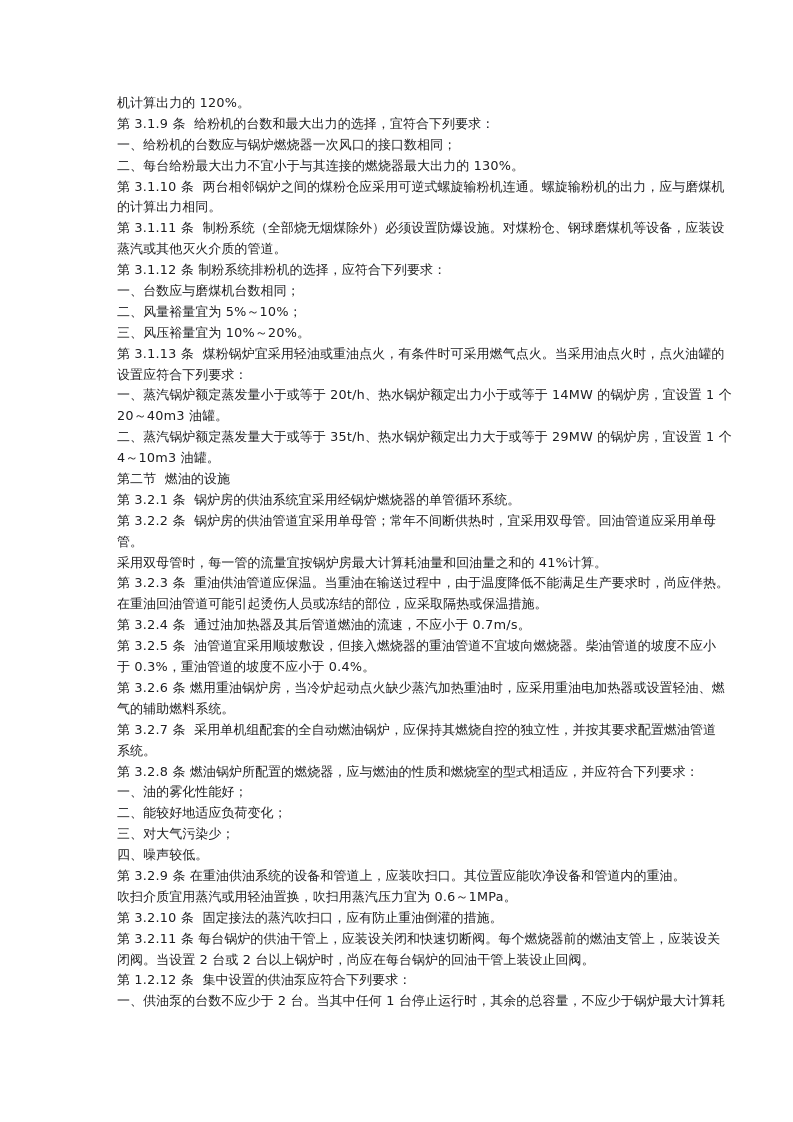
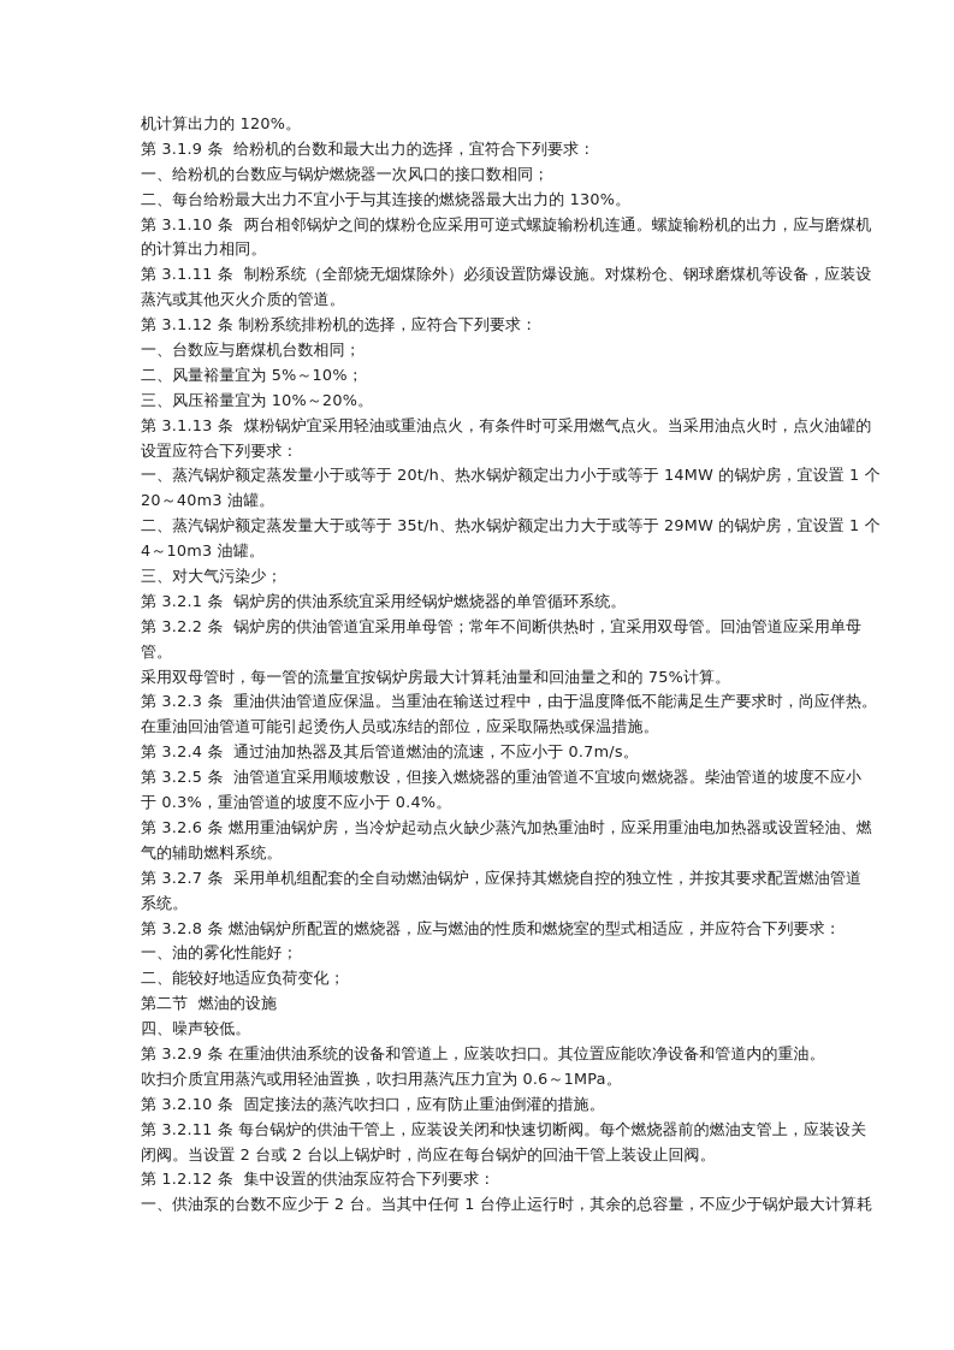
  机计算出力的 120%。
  第 3.1.9 条 给粉机的台数和最大出力的选择，宜符合下列要求：
  一、给粉机的台数应与锅炉燃烧器一次风口的接口数相同；
  二、每台给粉最大出力不宜小于与其连接的燃烧器最大出力的 130%。
  第 3.1.10 条 两台相邻锅炉之间的煤粉仓应采用可逆式螺旋输粉机连通。螺旋输粉机的出力，应与磨煤机
  的计算出力相同。
  第 3.1.11 条 制粉系统（全部烧无烟煤除外）必须设置防爆设施。对煤粉仓、钢球磨煤机等设备，应装设
  蒸汽或其他灭火介质的管道。
  第 3.1.12 条 制粉系统排粉机的选择，应符合下列要求：
  一、台数应与磨煤机台数相同；
  二、风量裕量宜为 5%～10%；
  三、风压裕量宜为 10%～20%。
  第 3.1.13 条 煤粉锅炉宜采用轻油或重油点火，有条件时可采用燃气点火。当采用油点火时，点火油罐的
  设置应符合下列要求：
  一、蒸汽锅炉额定蒸发量小于或等于 20t/h、热水锅炉额定出力小于或等于 14MW 的锅炉房，宜设置 1 个
  20～40m3 油罐。
  二、蒸汽锅炉额定蒸发量大于或等于 35t/h、热水锅炉额定出力大于或等于 29MW 的锅炉房，宜设置 1 个
  4～10m3 油罐。
- 第二节 燃油的设施
+ 三、对大气污染少；
  第 3.2.1 条 锅炉房的供油系统宜采用经锅炉燃烧器的单管循环系统。
  第 3.2.2 条 锅炉房的供油管道宜采用单母管；常年不间断供热时，宜采用双母管。回油管道应采用单母
  管。
- 采用双母管时，每一管的流量宜按锅炉房最大计算耗油量和回油量之和的 41%计算。
+ 采用双母管时，每一管的流量宜按锅炉房最大计算耗油量和回油量之和的 75%计算。
  第 3.2.3 条 重油供油管道应保温。当重油在输送过程中，由于温度降低不能满足生产要求时，尚应伴热。
  在重油回油管道可能引起烫伤人员或冻结的部位，应采取隔热或保温措施。
  第 3.2.4 条 通过油加热器及其后管道燃油的流速，不应小于 0.7m/s。
  第 3.2.5 条 油管道宜采用顺坡敷设，但接入燃烧器的重油管道不宜坡向燃烧器。柴油管道的坡度不应小
  于 0.3%，重油管道的坡度不应小于 0.4%。
  第 3.2.6 条 燃用重油锅炉房，当冷炉起动点火缺少蒸汽加热重油时，应采用重油电加热器或设置轻油、燃
  气的辅助燃料系统。
  第 3.2.7 条 采用单机组配套的全自动燃油锅炉，应保持其燃烧自控的独立性，并按其要求配置燃油管道
  系统。
  第 3.2.8 条 燃油锅炉所配置的燃烧器，应与燃油的性质和燃烧室的型式相适应，并应符合下列要求：
  一、油的雾化性能好；
  二、能较好地适应负荷变化；
- 三、对大气污染少；
+ 第二节 燃油的设施
  四、噪声较低。
  第 3.2.9 条 在重油供油系统的设备和管道上，应装吹扫口。其位置应能吹净设备和管道内的重油。
  吹扫介质宜用蒸汽或用轻油置换，吹扫用蒸汽压力宜为 0.6～1MPa。
  第 3.2.10 条 固定接法的蒸汽吹扫口，应有防止重油倒灌的措施。
  第 3.2.11 条 每台锅炉的供油干管上，应装设关闭和快速切断阀。每个燃烧器前的燃油支管上，应装设关
  闭阀。当设置 2 台或 2 台以上锅炉时，尚应在每台锅炉的回油干管上装设止回阀。
  第 1.2.12 条 集中设置的供油泵应符合下列要求：
  一、供油泵的台数不应少于 2 台。当其中任何 1 台停止运行时，其余的总容量，不应少于锅炉最大计算耗
